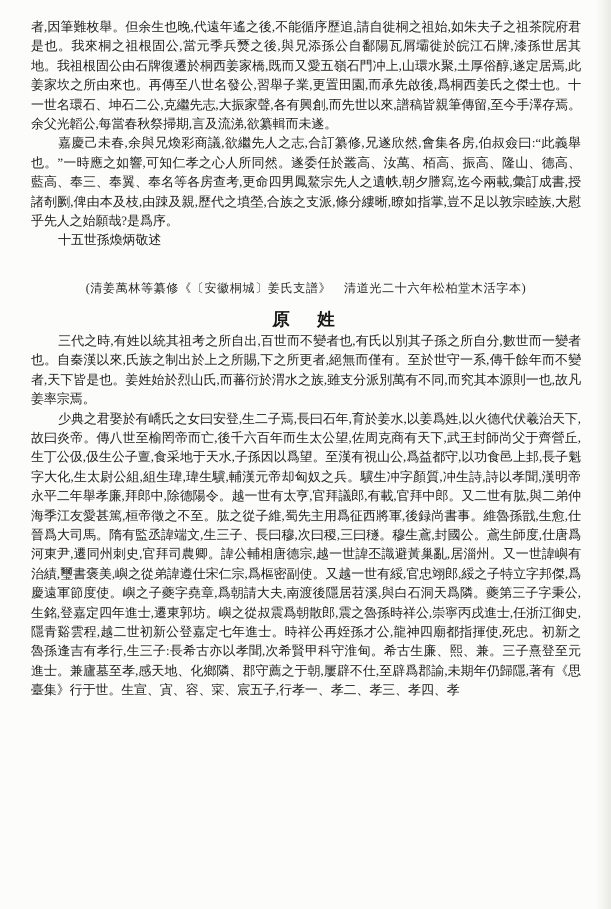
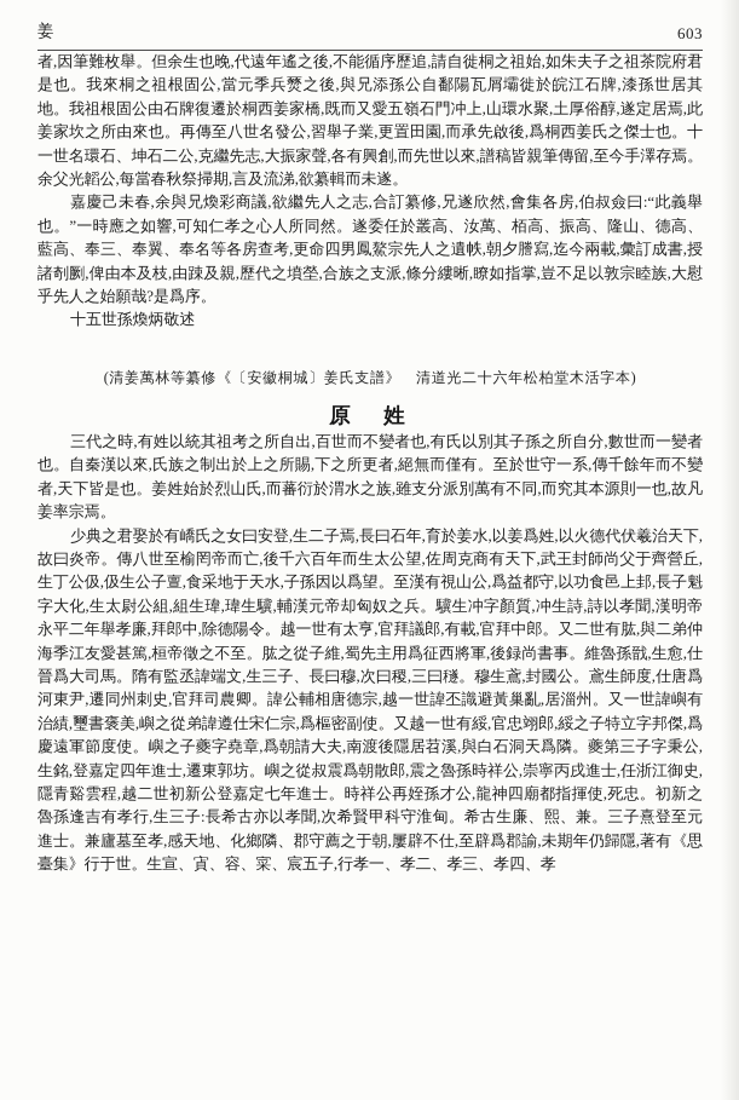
+ 姜
+ 603
  者,因筆難枚舉。但余生也晚,代遠年遙之後,不能循序歷追,請自徙桐之祖始,如朱夫子之祖茶院府君是也。我來桐之祖根固公,當元季兵燹之後,與兄添孫公自鄱陽瓦屑壩徙於皖江石牌,漆孫世居其地。我祖根固公由石牌復遷於桐西姜家橋,既而又愛五嶺石門冲上,山環水聚,土厚俗醇,遂定居焉,此姜家坎之所由來也。再傳至八世名發公,習舉子業,更置田園,而承先啟後,爲桐西姜氏之傑士也。十一世名環石、坤石二公,克繼先志,大振家聲,各有興創,而先世以來,譜稿皆親筆傳留,至今手澤存焉。余父光韜公,每當春秋祭掃期,言及流涕,欲纂輯而未遂。
  嘉慶己未春,余與兄煥彩商議,欲繼先人之志,合訂纂修,兄遂欣然,會集各房,伯叔僉曰:“此義舉也。”一時應之如響,可知仁孝之心人所同然。遂委任於叢高、汝萬、栢高、振高、隆山、德高、藍高、奉三、奉翼、奉名等各房查考,更命四男鳳鰲宗先人之遺帙,朝夕謄寫,迄今兩載,彙訂成書,授諸剞劂,俾由本及枝,由踈及親,歷代之墳塋,合族之支派,條分縷晰,瞭如指掌,豈不足以敦宗睦族,大慰乎先人之始願哉?是爲序。
  十五世孫煥炳敬述
  (清姜萬林等纂修《〔安徽桐城〕姜氏支譜》 清道光二十六年松柏堂木活字本)
  原 姓
  三代之時,有姓以統其祖考之所自出,百世而不變者也,有氏以別其子孫之所自分,數世而一變者也。自秦漢以來,氏族之制出於上之所賜,下之所更者,絕無而僅有。至於世守一系,傳千餘年而不變者,天下皆是也。姜姓始於烈山氏,而蕃衍於渭水之族,雖支分派別萬有不同,而究其本源則一也,故凡姜率宗焉。
  少典之君娶於有嶠氏之女曰安登,生二子焉,長曰石年,育於姜水,以姜爲姓,以火德代伏羲治天下,故曰炎帝。傳八世至榆罔帝而亡,後千六百年而生太公望,佐周克商有天下,武王封師尚父于齊營丘,生丁公伋,伋生公子亶,食采地于天水,子孫因以爲望。至漢有視山公,爲益都守,以功食邑上邽,長子魁字大化,生太尉公組,組生瑋,瑋生驥,輔漢元帝却匈奴之兵。驥生冲字顏質,冲生詩,詩以孝聞,漢明帝永平二年舉孝廉,拜郎中,除德陽令。越一世有太亨,官拜議郎,有載,官拜中郎。又二世有肱,與二弟仲海季江友愛甚篤,桓帝徵之不至。肱之從子維,蜀先主用爲征西將軍,後録尚書事。維魯孫戩,生愈,仕晉爲大司馬。隋有監丞諱端文,生三子、長曰穆,次曰稷,三曰穟。穆生鳶,封國公。鳶生師度,仕唐爲河東尹,遷同州刺史,官拜司農卿。諱公輔相唐德宗,越一世諱丕識避黃巢亂,居淄州。又一世諱嶼有治績,璽書褒美,嶼之從弟諱遵仕宋仁宗,爲樞密副使。又越一世有綏,官忠翊郎,綏之子特立字邦傑,爲慶遠軍節度使。嶼之子夔字堯章,爲朝請大夫,南渡後隱居苕溪,與白石洞天爲隣。夔第三子字秉公,生銘,登嘉定四年進士,遷東郭坊。嶼之從叔震爲朝散郎,震之魯孫時祥公,崇寧丙戌進士,任浙江御史,隱青谿雲程,越二世初新公登嘉定七年進士。時祥公再姪孫才公,龍神四廟都指揮使,死忠。初新之魯孫逢吉有孝行,生三子:長希古亦以孝聞,次希賢甲科守淮甸。希古生廉、熙、兼。三子熹登至元進士。兼廬墓至孝,感天地、化鄉隣、郡守薦之于朝,屢辟不仕,至辟爲郡諭,未期年仍歸隱,著有《思臺集》行于世。生宣、寊、容、寀、宸五子,行孝一、孝二、孝三、孝四、孝
